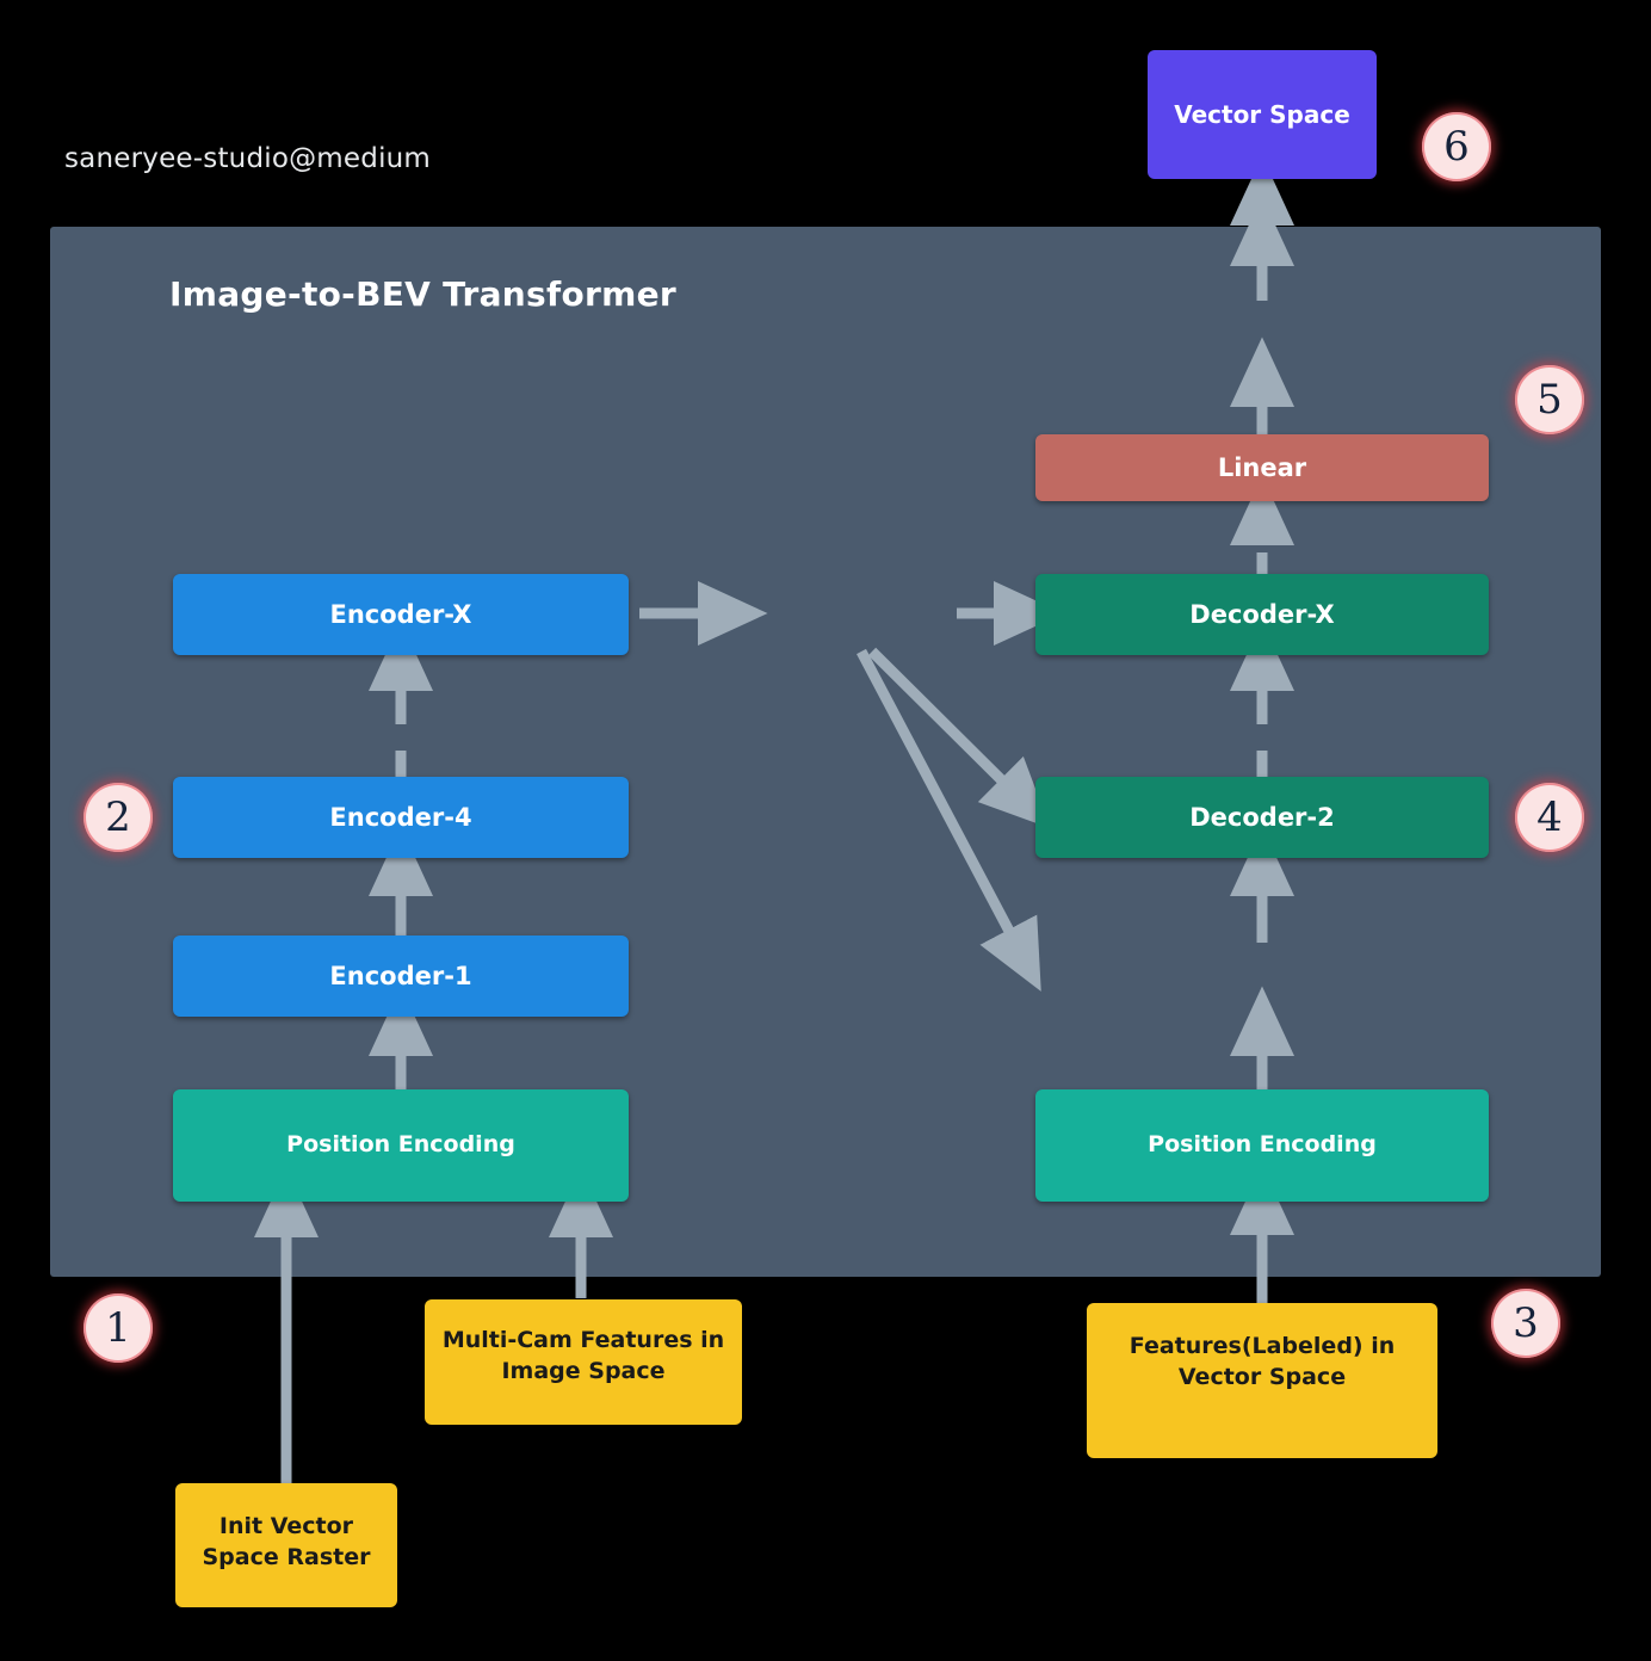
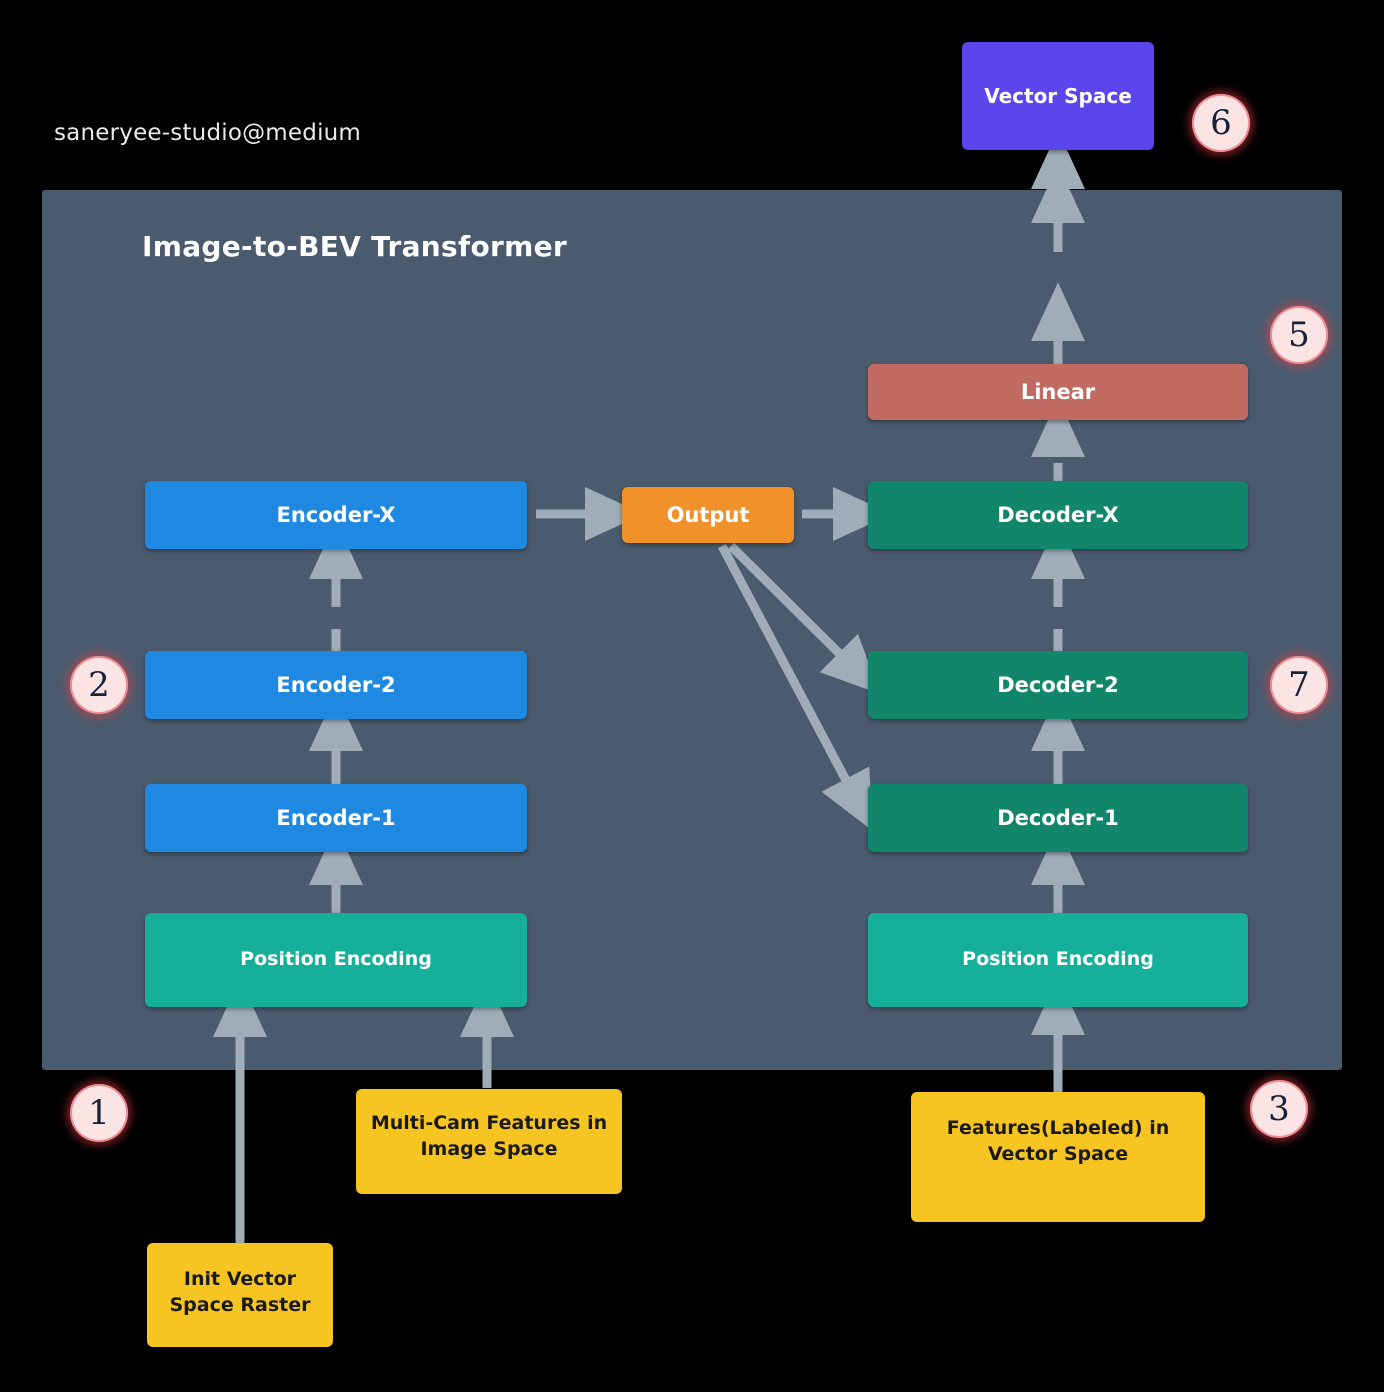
  saneryee-studio@medium
  Image-to-BEV Transformer
  Vector Space
  Linear
  Decoder-X
  Decoder-2
+ Decoder-1
  Position Encoding
  Encoder-X
- Encoder-4
+ Encoder-2
  Encoder-1
  Position Encoding
+ Output
  Multi-Cam Features in
  Image Space
  Features(Labeled) in
  Vector Space
  Init Vector
  Space Raster
  1
  2
  3
- 4
+ 7
  5
  6
